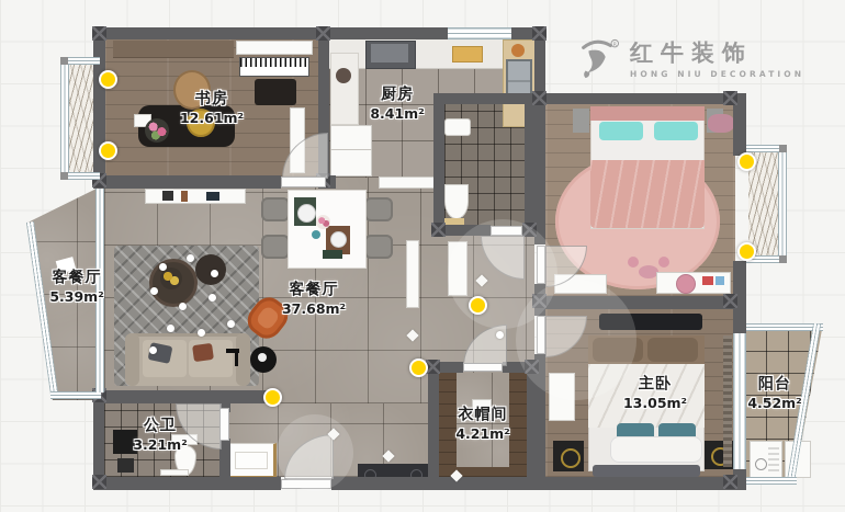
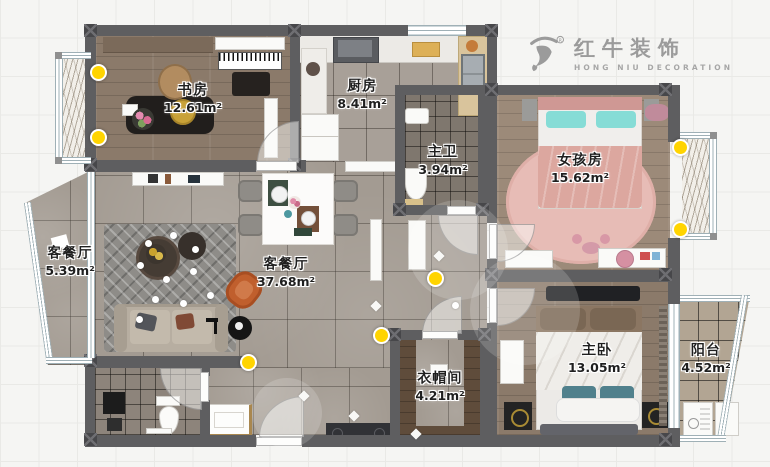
  书房
  12.61m²
  厨房
  8.41m²
+ 主卫
+ 3.94m²
+ 女孩房
+ 15.62m²
  客餐厅
  5.39m²
  客餐厅
  37.68m²
- 公卫
- 3.21m²
  衣帽间
  4.21m²
  主卧
  13.05m²
  阳台
  4.52m²
  红牛装饰
  HONG NIU DECORATION
